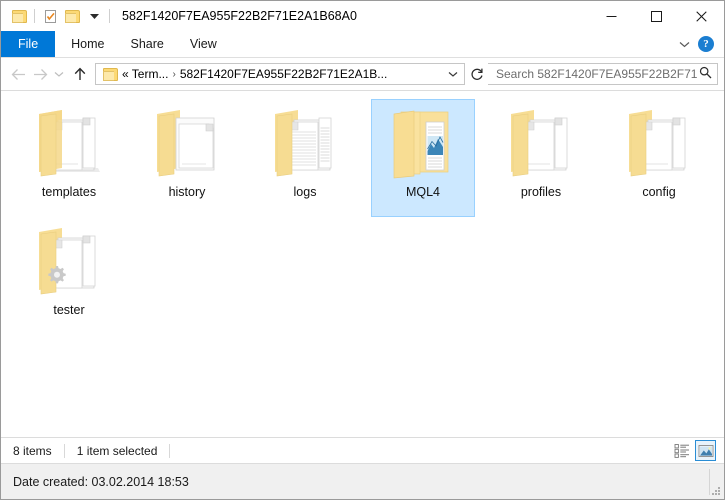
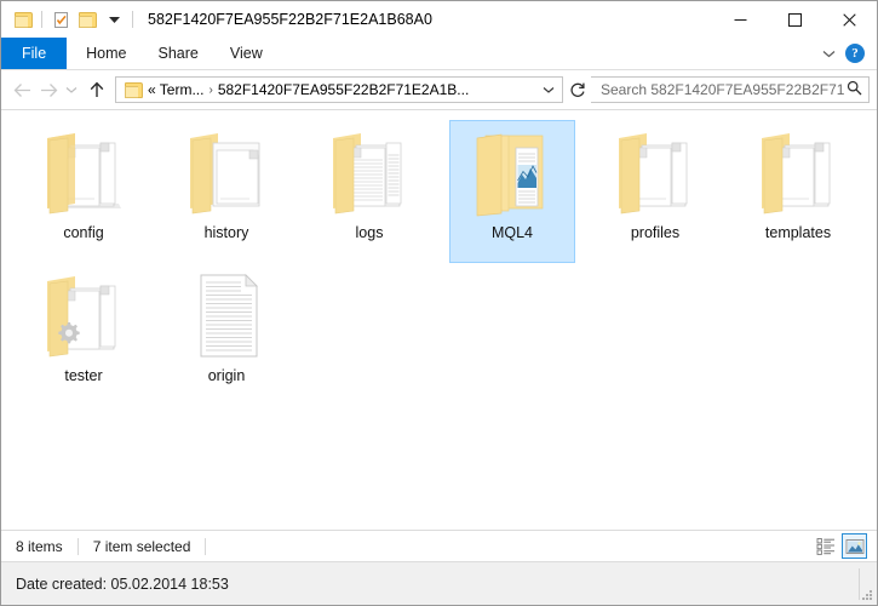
  582F1420F7EA955F22B2F71E2A1B68A0
  File
  Home
  Share
  View
  ?
  « Term...
  ›
  582F1420F7EA955F22B2F71E2A1B...
  Search 582F1420F7EA955F22B2F71
- templates
+ config
  history
  logs
  MQL4
  profiles
- config
+ templates
  tester
+ origin
  8 items
- 1 item selected
+ 7 item selected
- Date created: 03.02.2014 18:53
+ Date created: 05.02.2014 18:53
